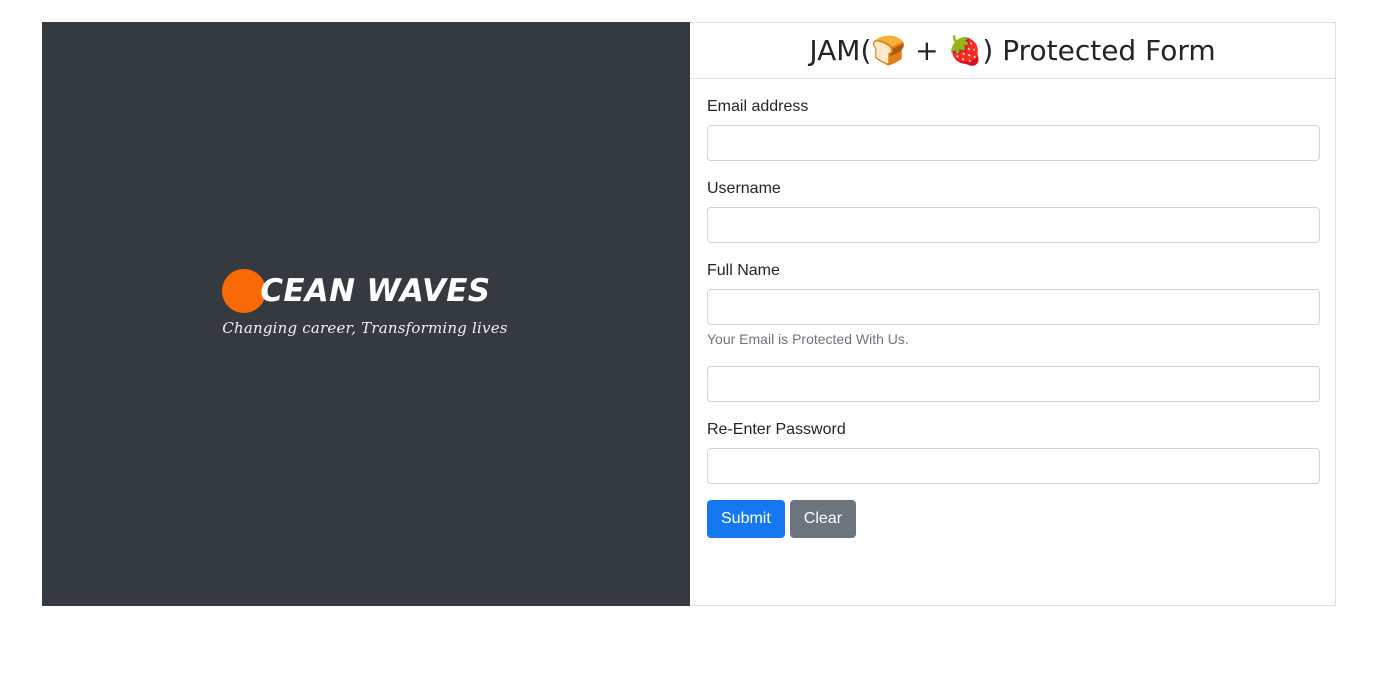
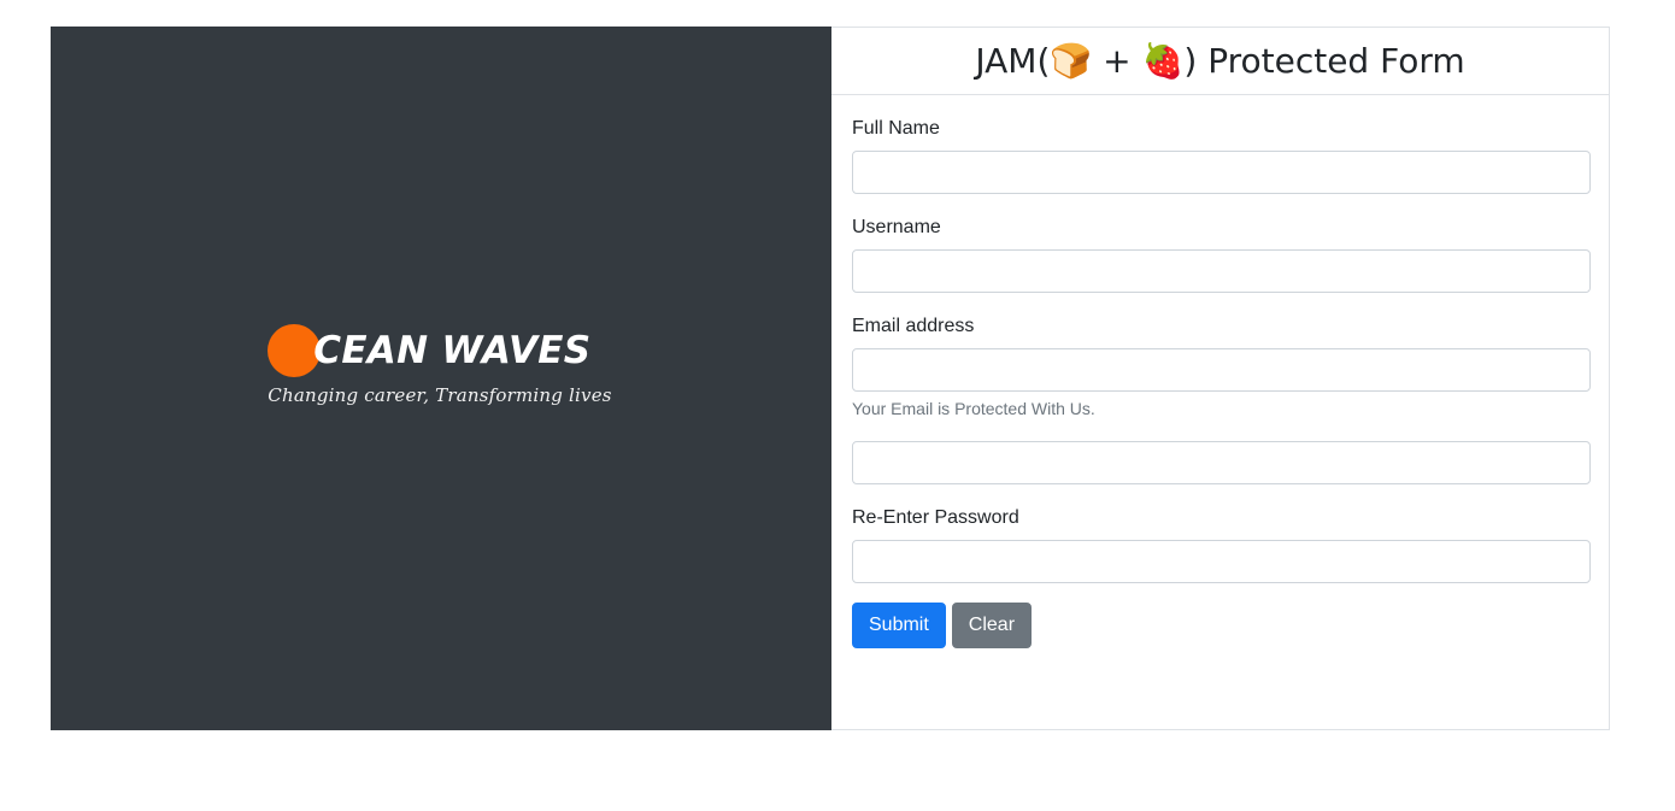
  CEAN WAVES
  Changing career, Transforming lives
  JAM(🍞 + 🍓) Protected Form
- Email address
+ Full Name
  Username
- Full Name
+ Email address
  Your Email is Protected With Us.
  Re-Enter Password
  Submit
  Clear
